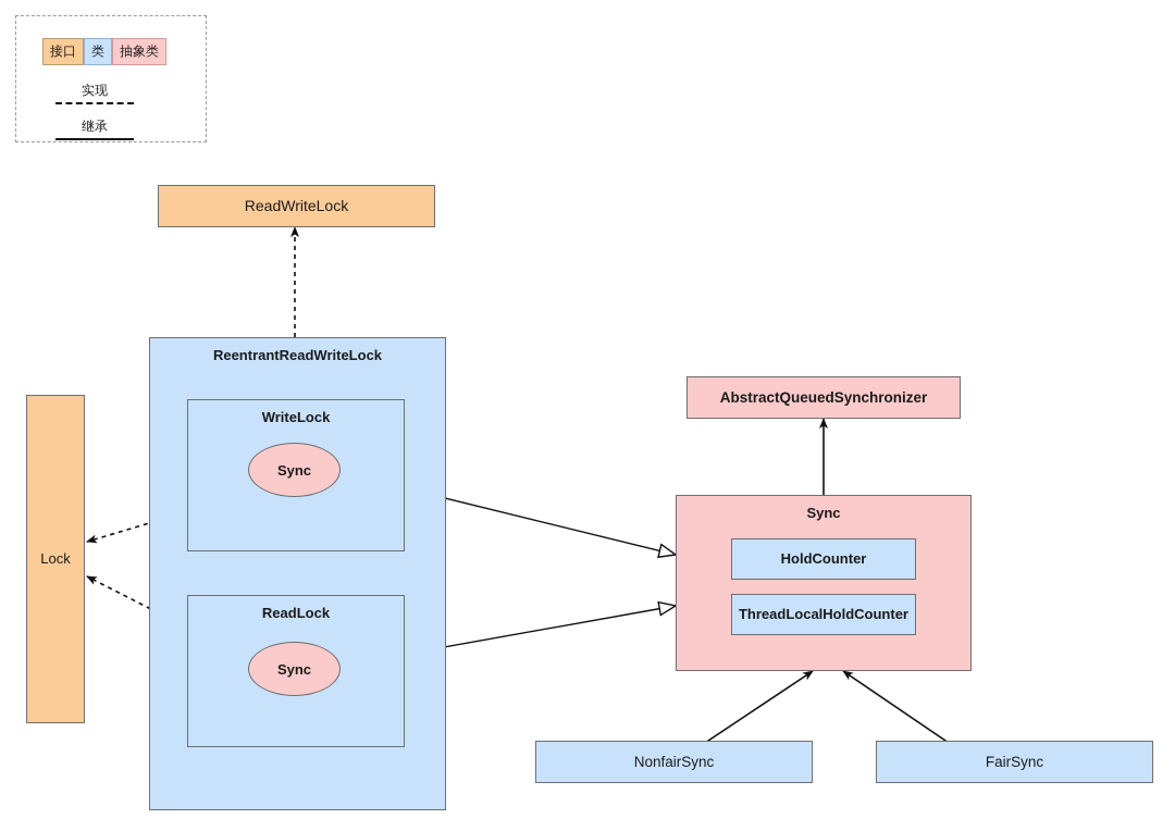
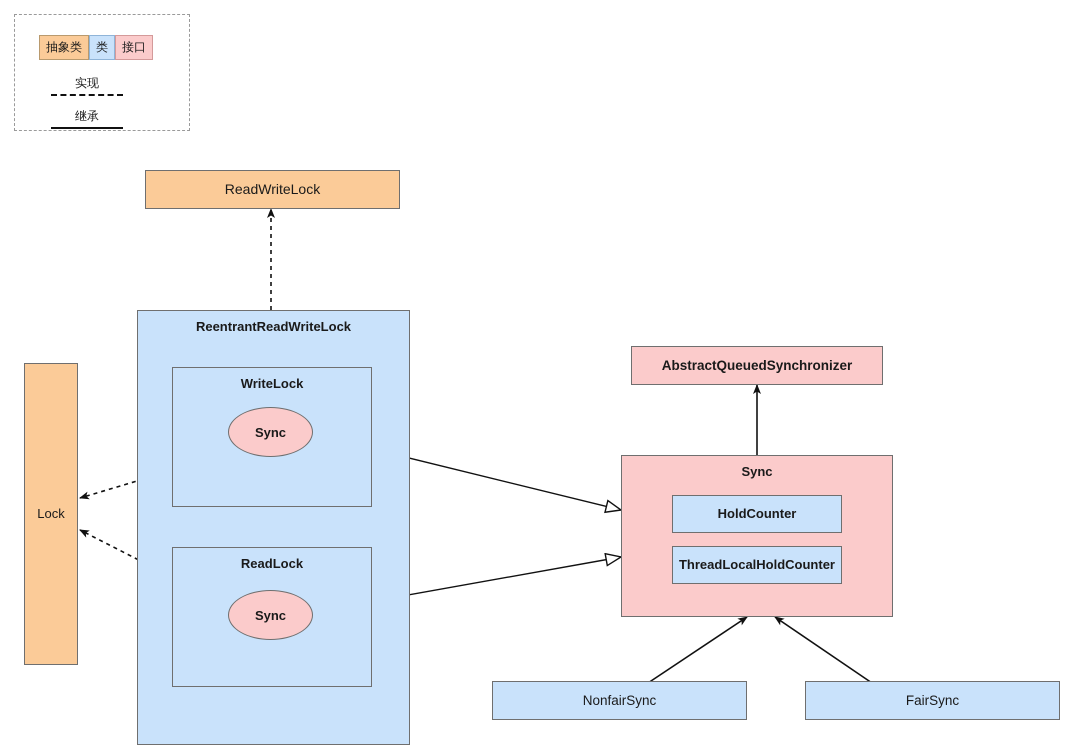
- 接口
+ 抽象类
  类
- 抽象类
+ 接口
  实现
  继承
  ReadWriteLock
  Lock
  ReentrantReadWriteLock
  WriteLock
  Sync
  ReadLock
  Sync
  AbstractQueuedSynchronizer
  Sync
  HoldCounter
  ThreadLocalHoldCounter
  NonfairSync
  FairSync
